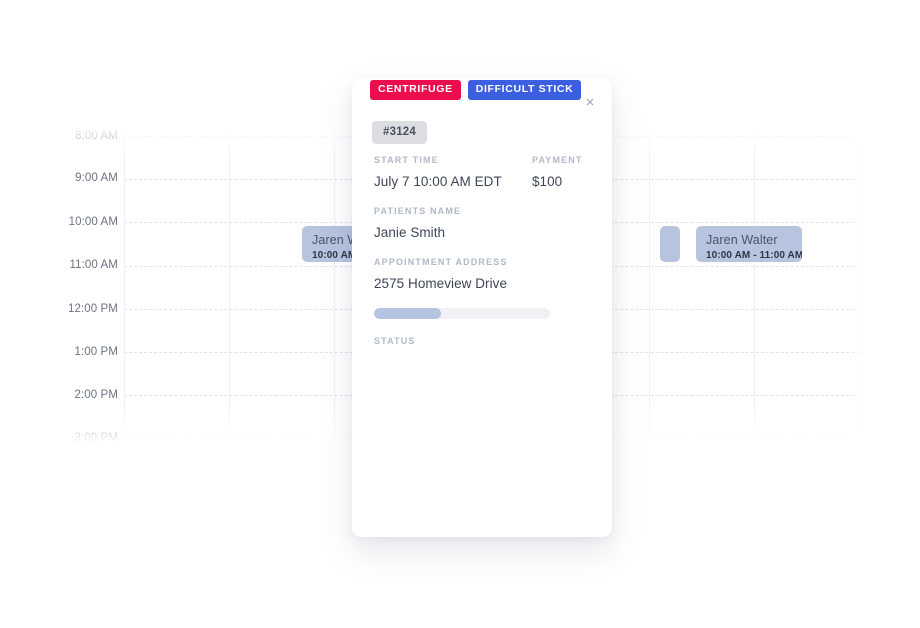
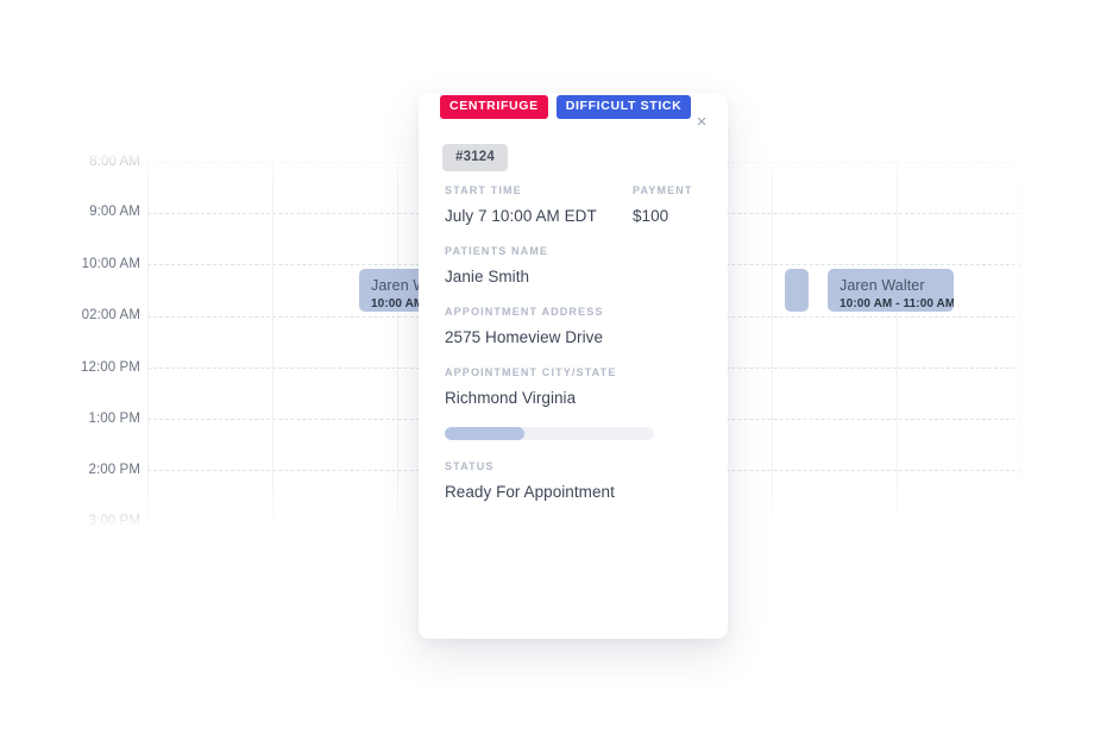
  8:00 AM
  9:00 AM
  10:00 AM
- 11:00 AM
+ 02:00 AM
  12:00 PM
  1:00 PM
  2:00 PM
  3:00 PM
  Jaren Walter
  10:00 AM - 11:00 AM
  CENTRIFUGE
  DIFFICULT STICK
  ×
  #3124
  START TIME
  July 7 10:00 AM EDT
  PAYMENT
  $100
  PATIENTS NAME
  Janie Smith
  APPOINTMENT ADDRESS
  2575 Homeview Drive
+ APPOINTMENT CITY/STATE
+ Richmond Virginia
  STATUS
+ Ready For Appointment
